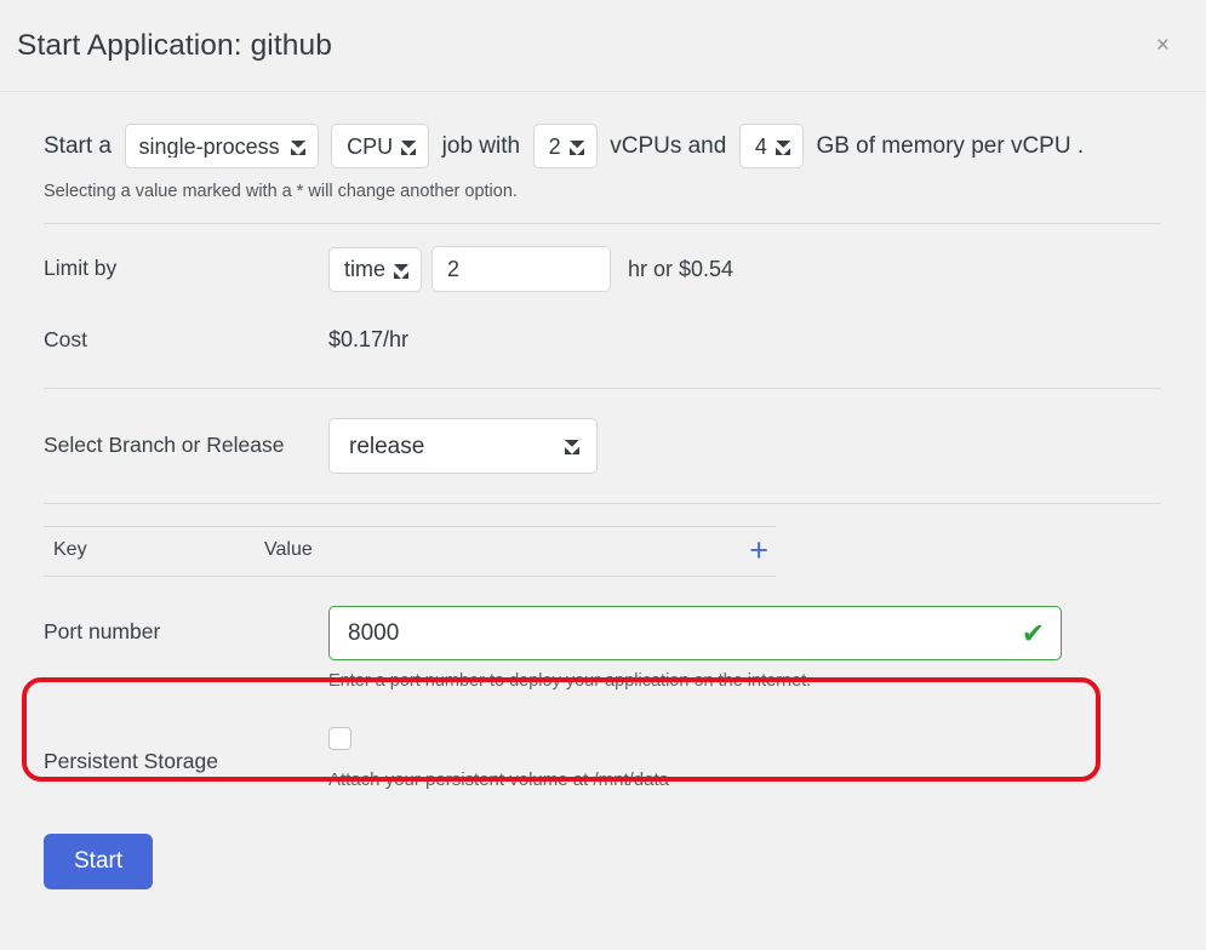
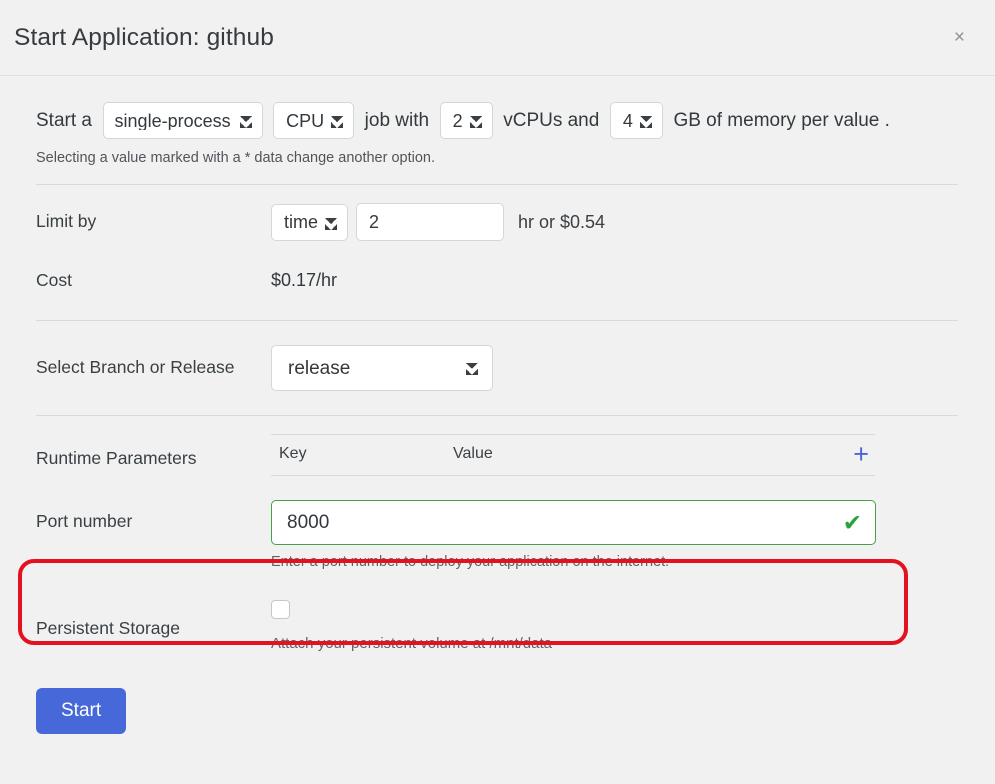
  Start Application: github
  ×
  Start a
  single-process
  CPU
  job with
  2
  vCPUs and
  4
- GB of memory per vCPU .
+ GB of memory per value .
- Selecting a value marked with a * will change another option.
+ Selecting a value marked with a * data change another option.
  Limit by
  time
  2
  hr or $0.54
  Cost
  $0.17/hr
  Select Branch or Release
  release
+ Runtime Parameters
  Key
  Value
  +
  Port number
  8000
  ✔
  Enter a port number to deploy your application on the internet.
  Persistent Storage
  Attach your persistent volume at /mnt/data
  Start
